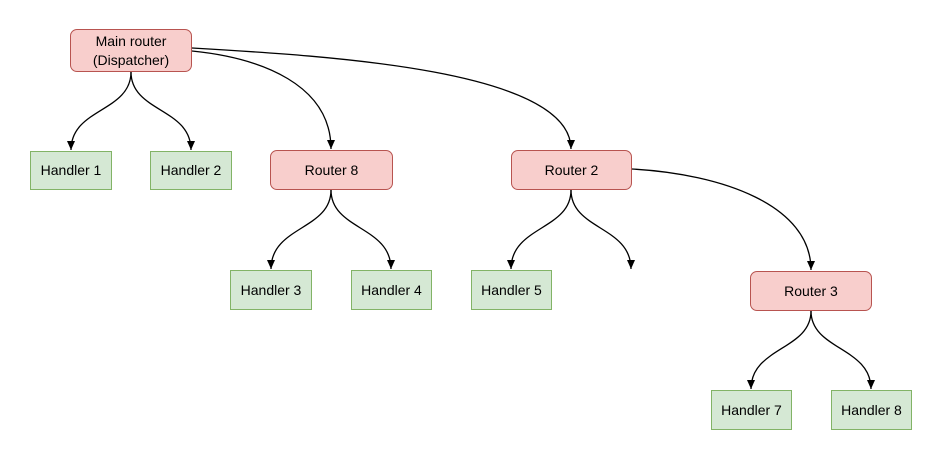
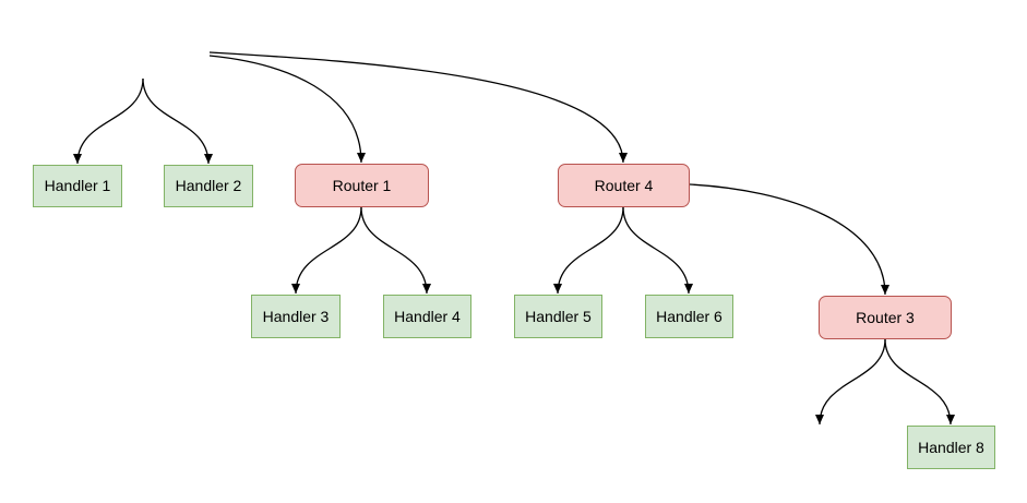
- Main router
- (Dispatcher)
  Handler 1
  Handler 2
- Router 8
+ Router 1
- Router 2
+ Router 4
  Handler 3
  Handler 4
  Handler 5
+ Handler 6
  Router 3
- Handler 7
  Handler 8
